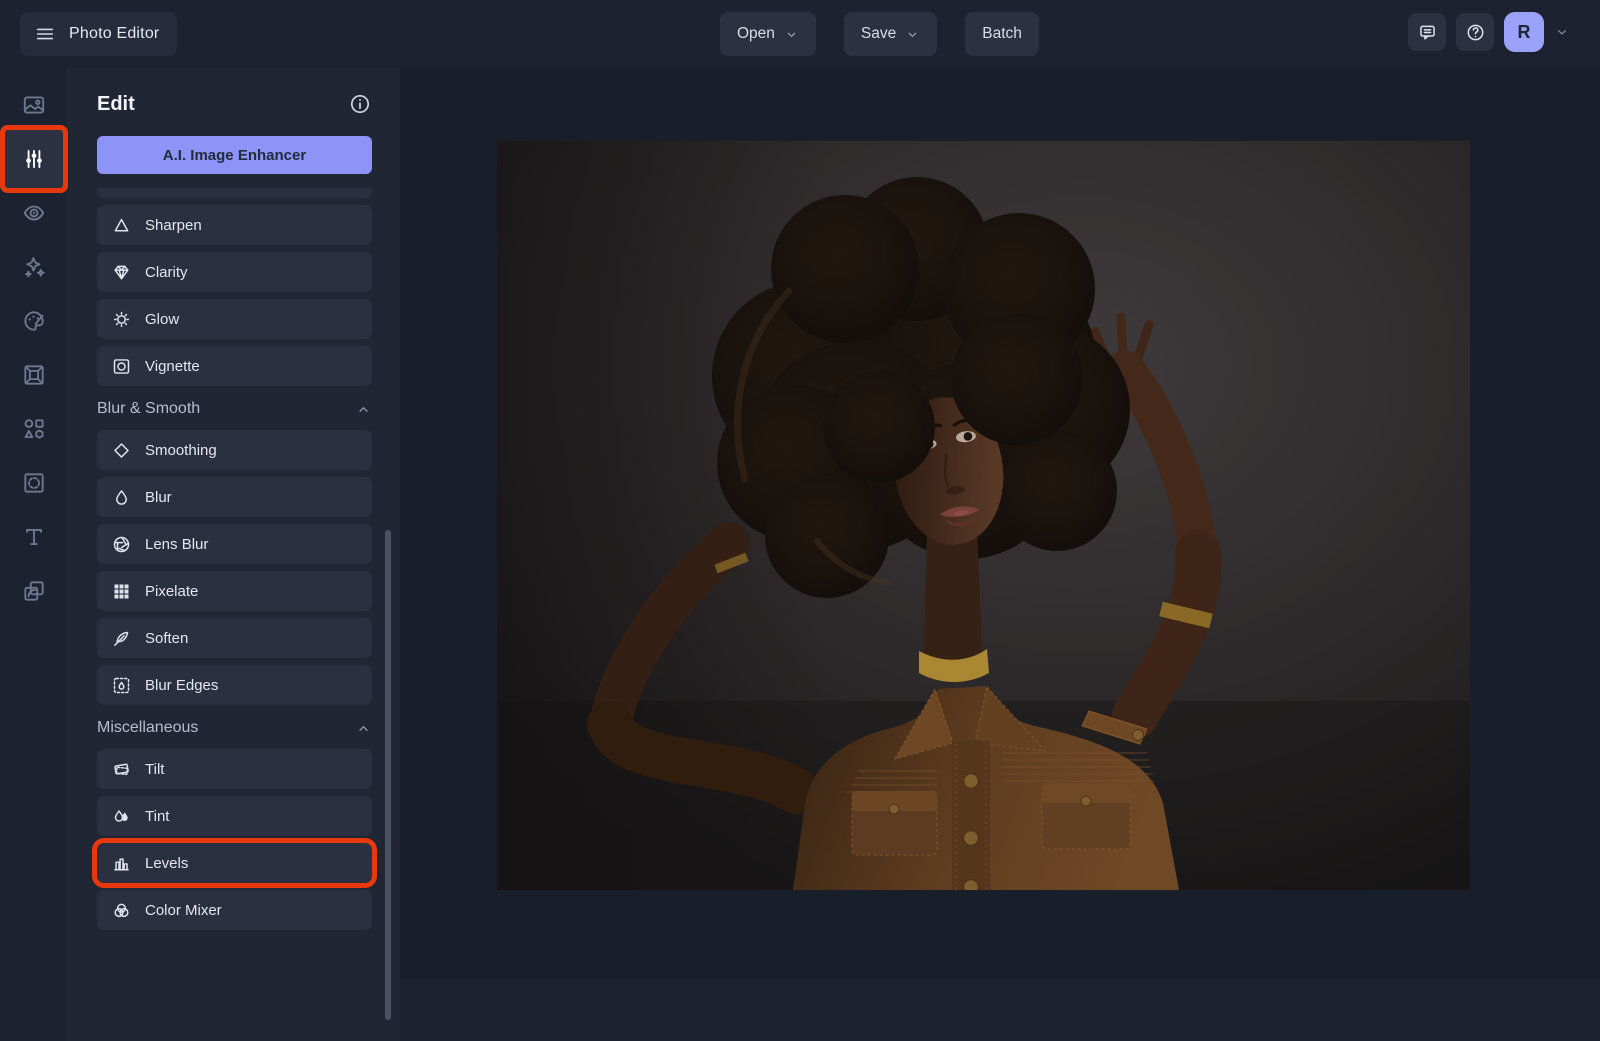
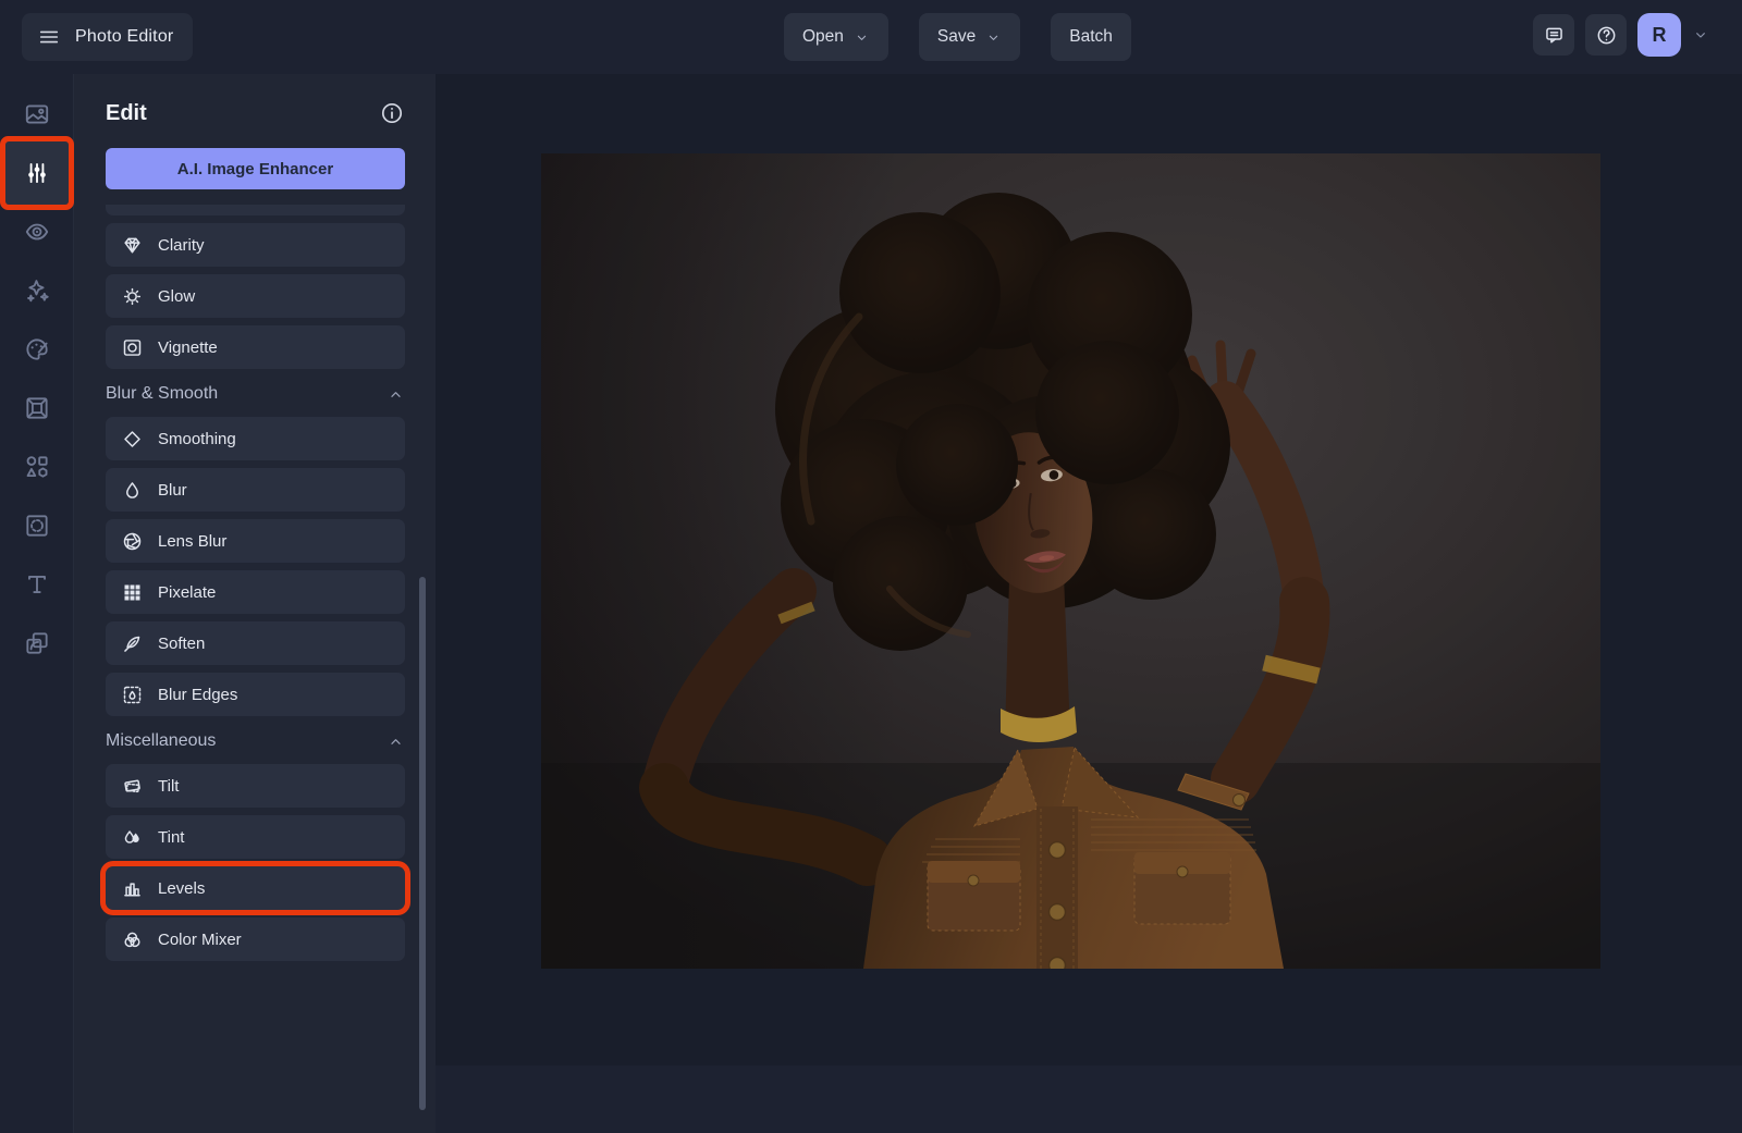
  Photo Editor
  Open
  Save
  Batch
  R
  Edit
  A.I. Image Enhancer
- Sharpen
  Clarity
  Glow
  Vignette
  Blur & Smooth
  Smoothing
  Blur
  Lens Blur
  Pixelate
  Soften
  Blur Edges
  Miscellaneous
  Tilt
  Tint
  Levels
  Color Mixer
